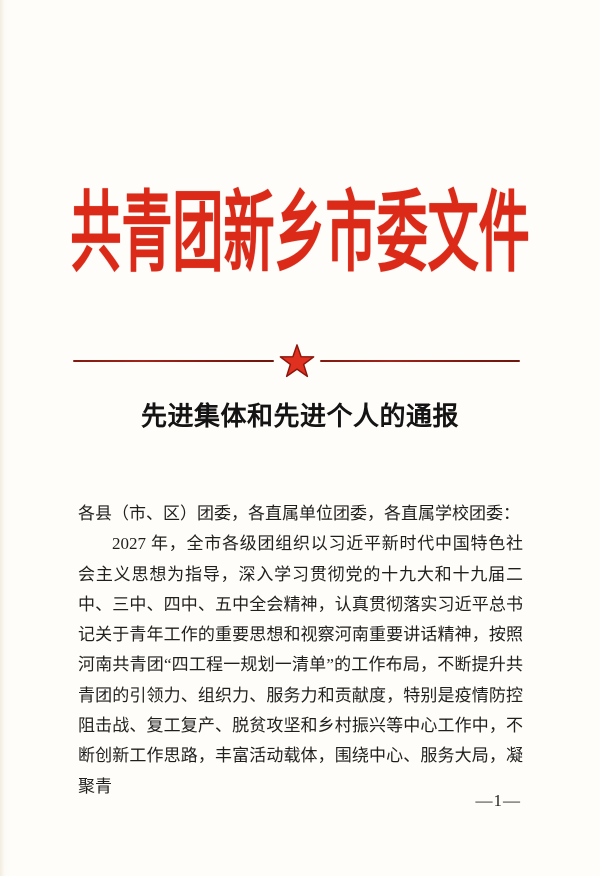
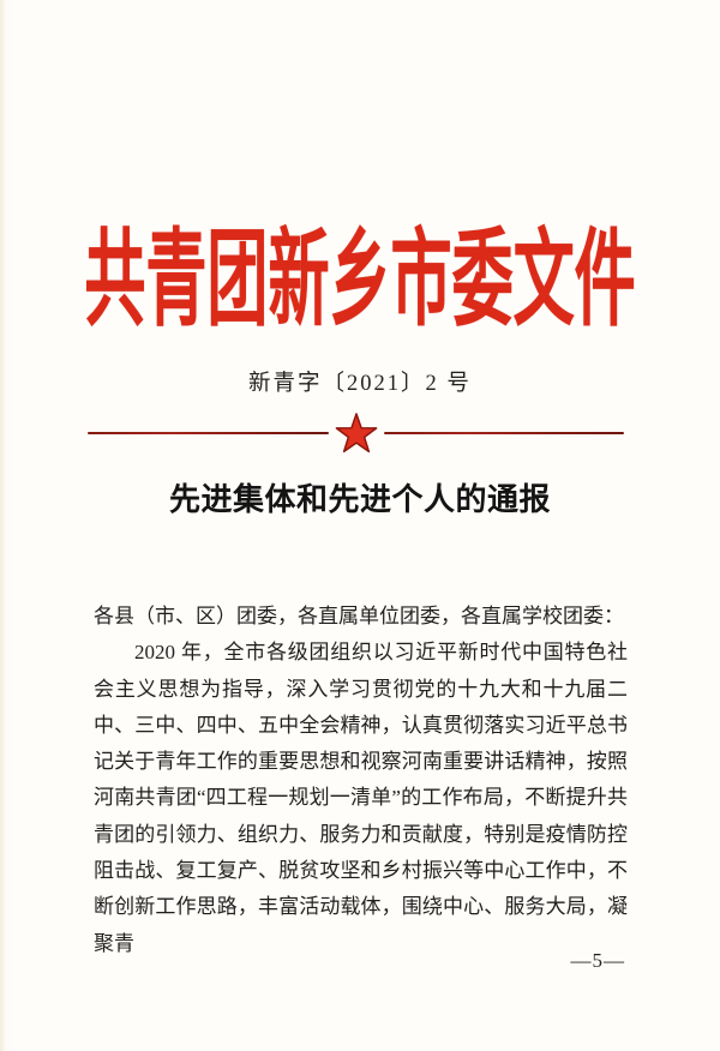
  共青团新乡市委文件
+ 新青字〔2021〕2 号
  先进集体和先进个人的通报
  各县（市、区）团委，各直属单位团委，各直属学校团委：
- 2027 年，全市各级团组织以习近平新时代中国特色社会主义思想为指导，深入学习贯彻党的十九大和十九届二中、三中、四中、五中全会精神，认真贯彻落实习近平总书记关于青年工作的重要思想和视察河南重要讲话精神，按照河南共青团“四工程一规划一清单”的工作布局，不断提升共青团的引领力、组织力、服务力和贡献度，特别是疫情防控阻击战、复工复产、脱贫攻坚和乡村振兴等中心工作中，不断创新工作思路，丰富活动载体，围绕中心、服务大局，凝聚青
+ 2020 年，全市各级团组织以习近平新时代中国特色社会主义思想为指导，深入学习贯彻党的十九大和十九届二中、三中、四中、五中全会精神，认真贯彻落实习近平总书记关于青年工作的重要思想和视察河南重要讲话精神，按照河南共青团“四工程一规划一清单”的工作布局，不断提升共青团的引领力、组织力、服务力和贡献度，特别是疫情防控阻击战、复工复产、脱贫攻坚和乡村振兴等中心工作中，不断创新工作思路，丰富活动载体，围绕中心、服务大局，凝聚青
- —1—
+ —5—
